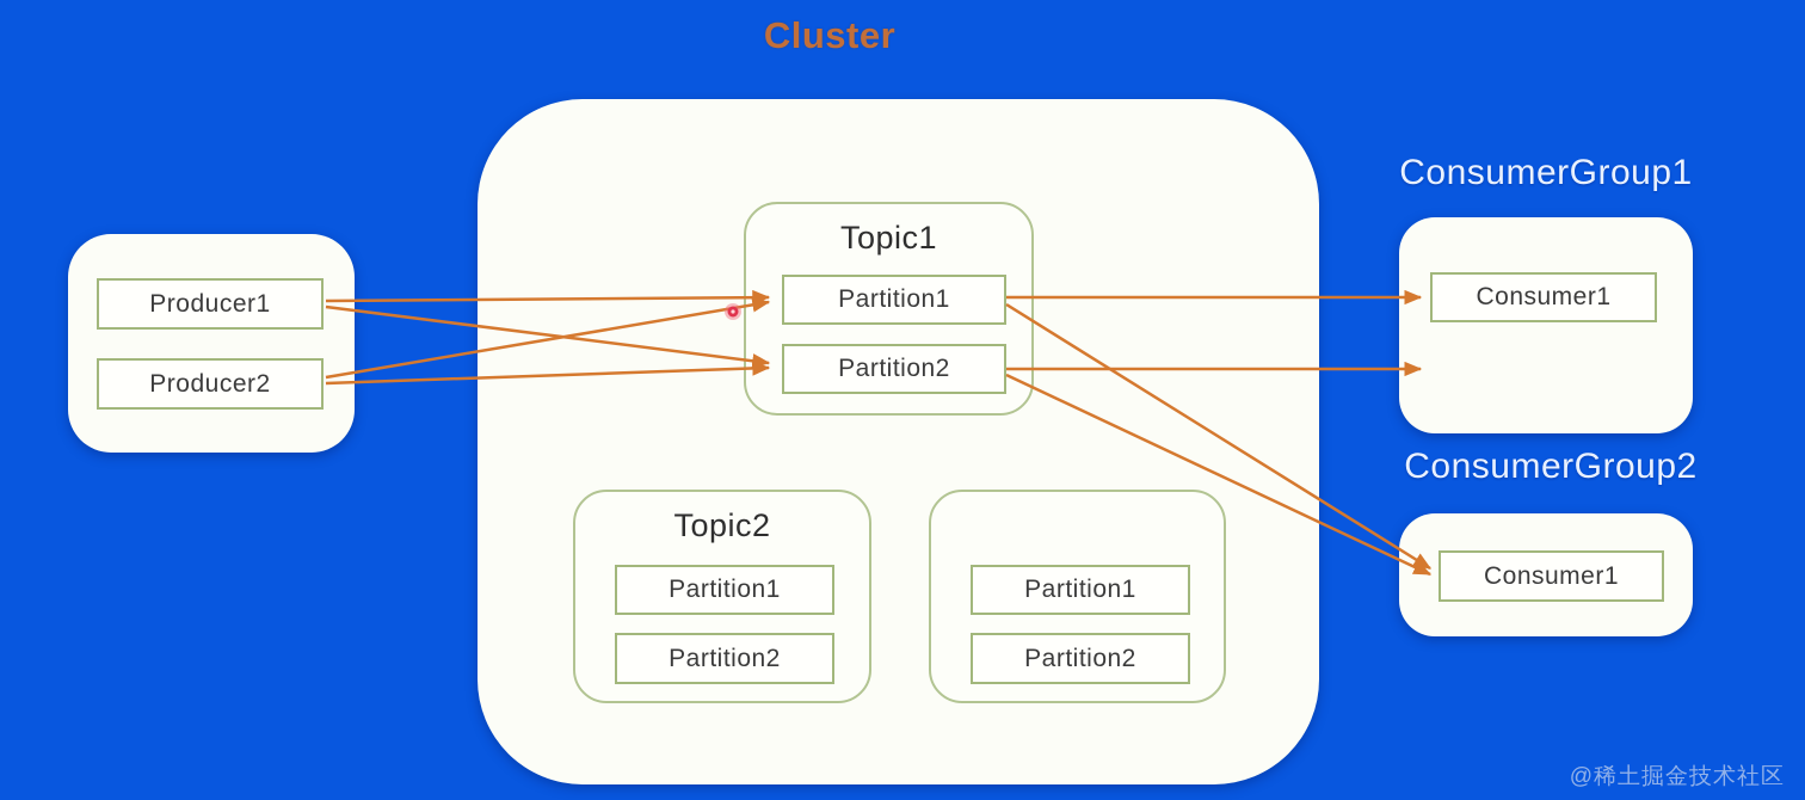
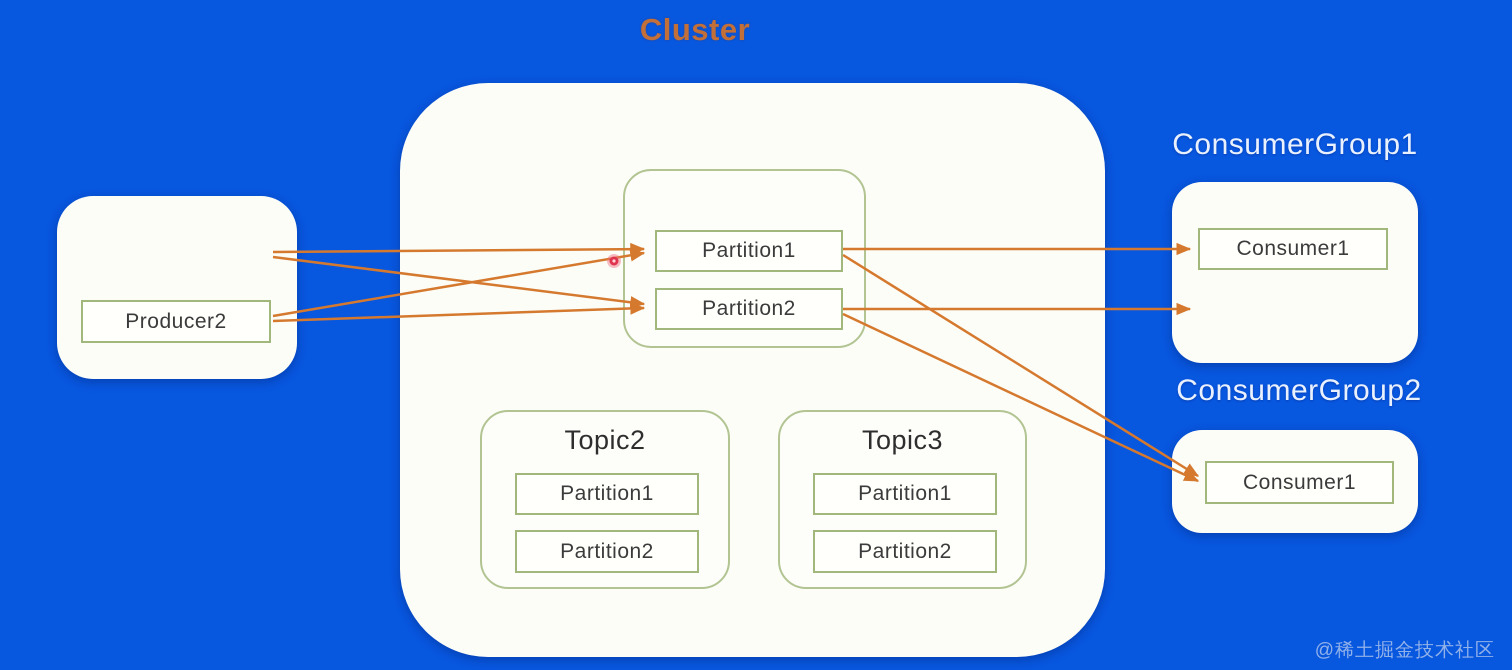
  Cluster
- Producer1
  Producer2
- Topic1
  Partition1
  Partition2
  Topic2
  Partition1
  Partition2
+ Topic3
  Partition1
  Partition2
  ConsumerGroup1
  Consumer1
  ConsumerGroup2
  Consumer1
  @稀土掘金技术社区
